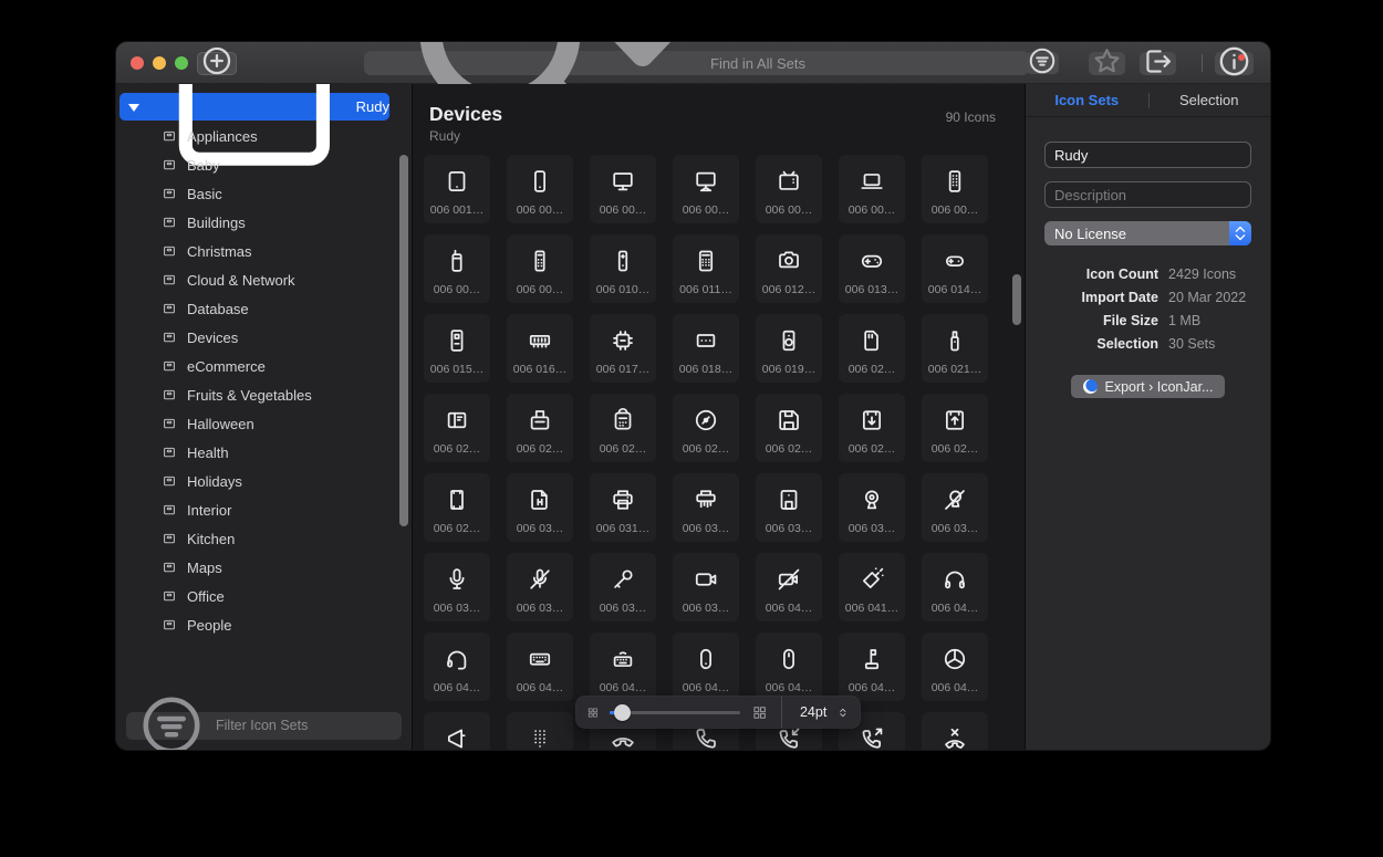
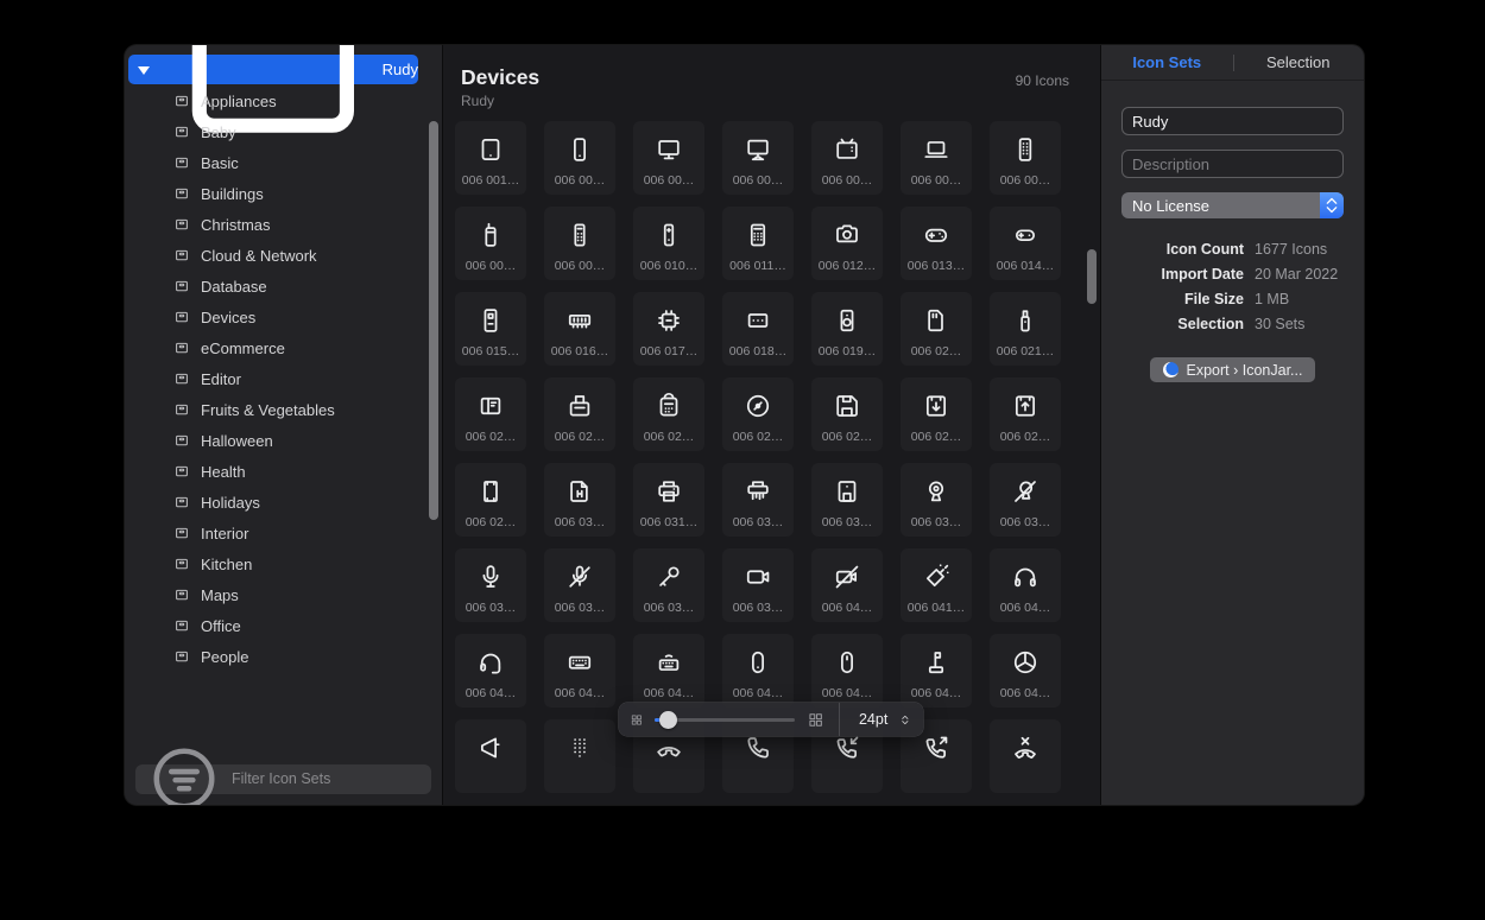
- Find in All Sets
  Rudy
  Appliances
  Baby
  Basic
  Buildings
  Christmas
  Cloud & Network
  Database
  Devices
  eCommerce
+ Editor
  Fruits & Vegetables
  Halloween
  Health
  Holidays
  Interior
  Kitchen
  Maps
  Office
  People
  Filter Icon Sets
  Devices
  Rudy
  90 Icons
  006 001…
  006 00…
  006 00…
  006 00…
  006 00…
  006 00…
  006 00…
  006 00…
  006 00…
  006 010…
  006 011…
  006 012…
  006 013…
  006 014…
  006 015…
  006 016…
  006 017…
  006 018…
  006 019…
  006 02…
  006 021…
  006 02…
  006 02…
  006 02…
  006 02…
  006 02…
  006 02…
  006 02…
  006 02…
  006 03…
  006 031…
  006 03…
  006 03…
  006 03…
  006 03…
  006 03…
  006 03…
  006 03…
  006 03…
  006 04…
  006 041…
  006 04…
  006 04…
  006 04…
  006 04…
  006 04…
  006 04…
  006 04…
  006 04…
  24pt
  Icon Sets
  Selection
  Rudy
  Description
  No License
  Icon Count
- 2429 Icons
+ 1677 Icons
  Import Date
  20 Mar 2022
  File Size
  1 MB
  Selection
  30 Sets
  Export › IconJar...
